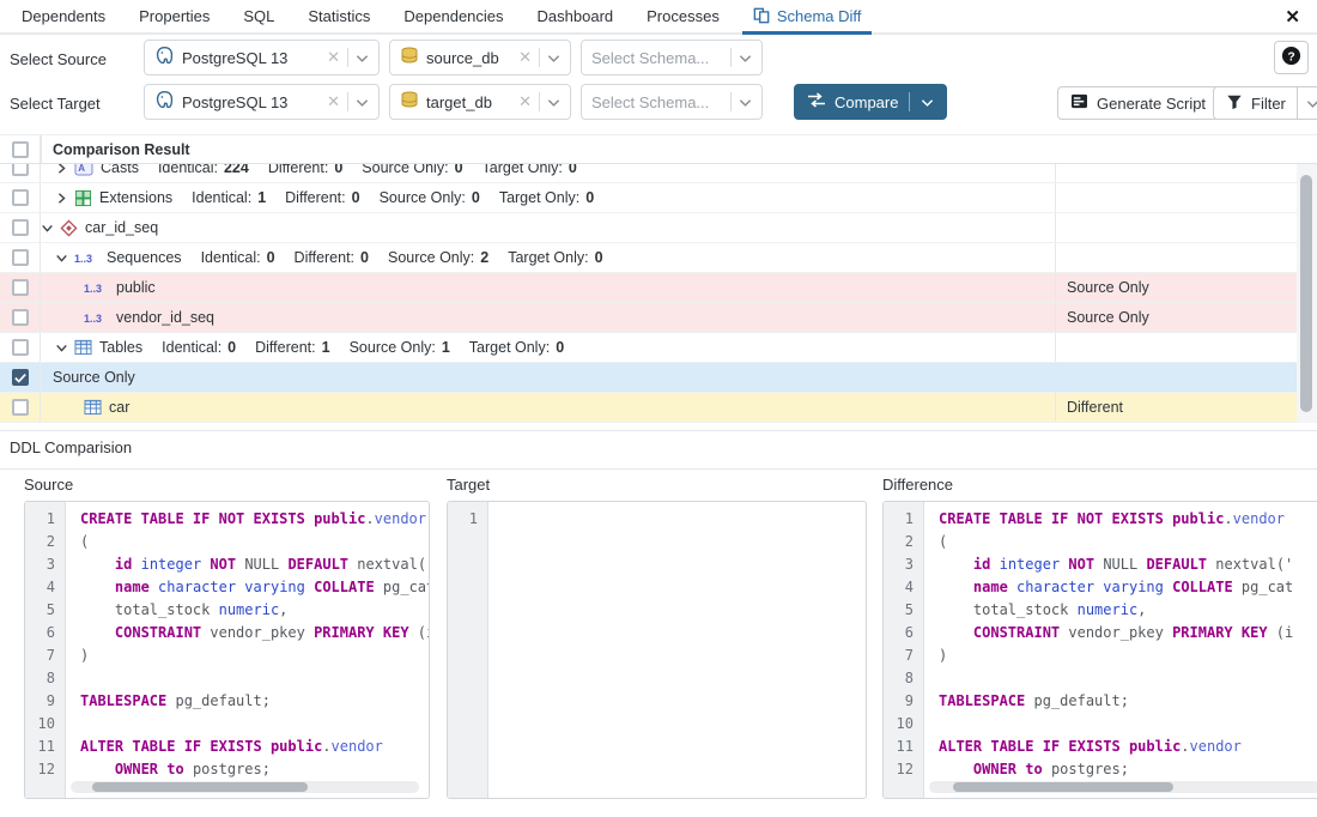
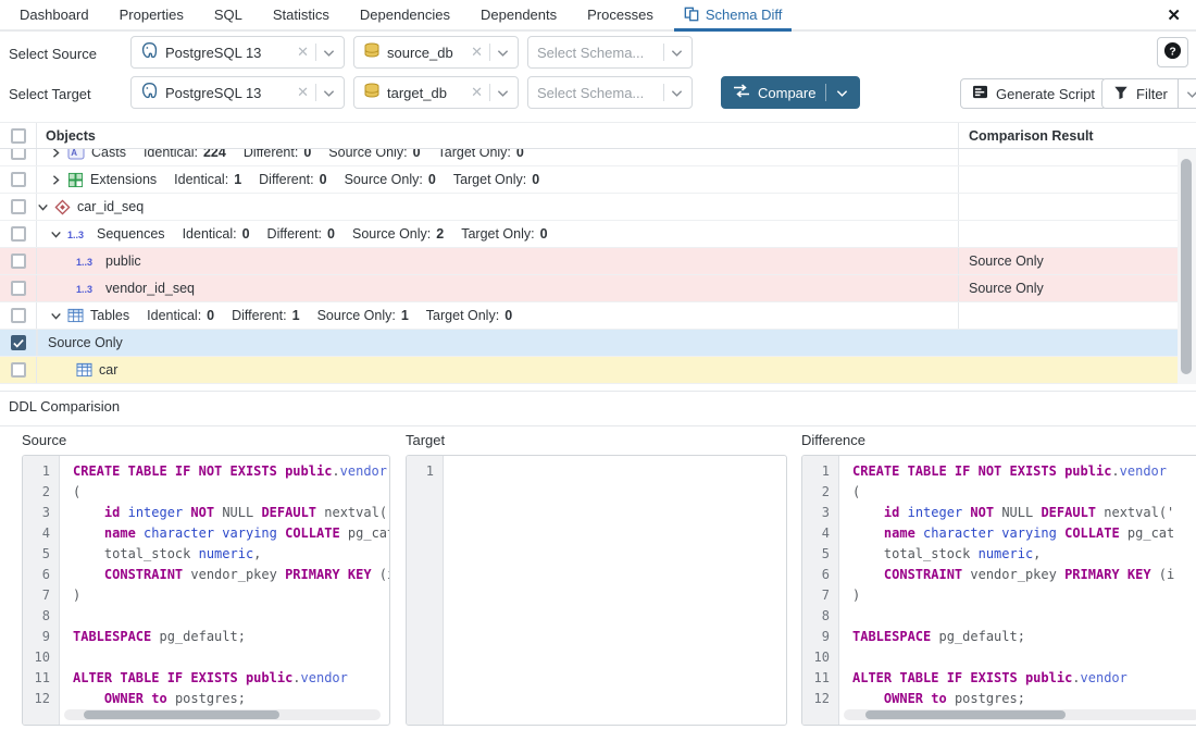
- Dependents
+ Dashboard
  Properties
  SQL
  Statistics
  Dependencies
- Dashboard
+ Dependents
  Processes
  Schema Diff
  ✕
  Select Source
  PostgreSQL 13
  ✕
  source_db
  ✕
  Select Schema...
  ?
  Select Target
  PostgreSQL 13
  ✕
  target_db
  ✕
  Select Schema...
  Compare
  Generate Script
  Filter
+ Objects
  Comparison Result
  A
  Casts
  Identical:
  224
  Different:
  0
  Source Only:
  0
  Target Only:
  0
  Extensions
  Identical:
  1
  Different:
  0
  Source Only:
  0
  Target Only:
  0
  car_id_seq
  1..3
  Sequences
  Identical:
  0
  Different:
  0
  Source Only:
  2
  Target Only:
  0
  1..3
  public
  Source Only
  1..3
  vendor_id_seq
  Source Only
  Tables
  Identical:
  0
  Different:
  1
  Source Only:
  1
  Target Only:
  0
  Source Only
  car
- Different
  DDL Comparision
  Source
  Target
  Difference
  1
  2
  3
  4
  5
  6
  7
  8
  9
  10
  11
  12
  CREATE TABLE IF NOT EXISTS public.vendor
  (
  id integer NOT NULL DEFAULT nextval(
  name character varying COLLATE pg_ca
  total_stock numeric,
  CONSTRAINT vendor_pkey PRIMARY KEY (
  )
  TABLESPACE pg_default;
  ALTER TABLE IF EXISTS public.vendor
  OWNER to postgres;
  1
  1
  2
  3
  4
  5
  6
  7
  8
  9
  10
  11
  12
  CREATE TABLE IF NOT EXISTS public.vendor
  (
  id integer NOT NULL DEFAULT nextval('
  name character varying COLLATE pg_cat
  total_stock numeric,
  CONSTRAINT vendor_pkey PRIMARY KEY (i
  )
  TABLESPACE pg_default;
  ALTER TABLE IF EXISTS public.vendor
  OWNER to postgres;
